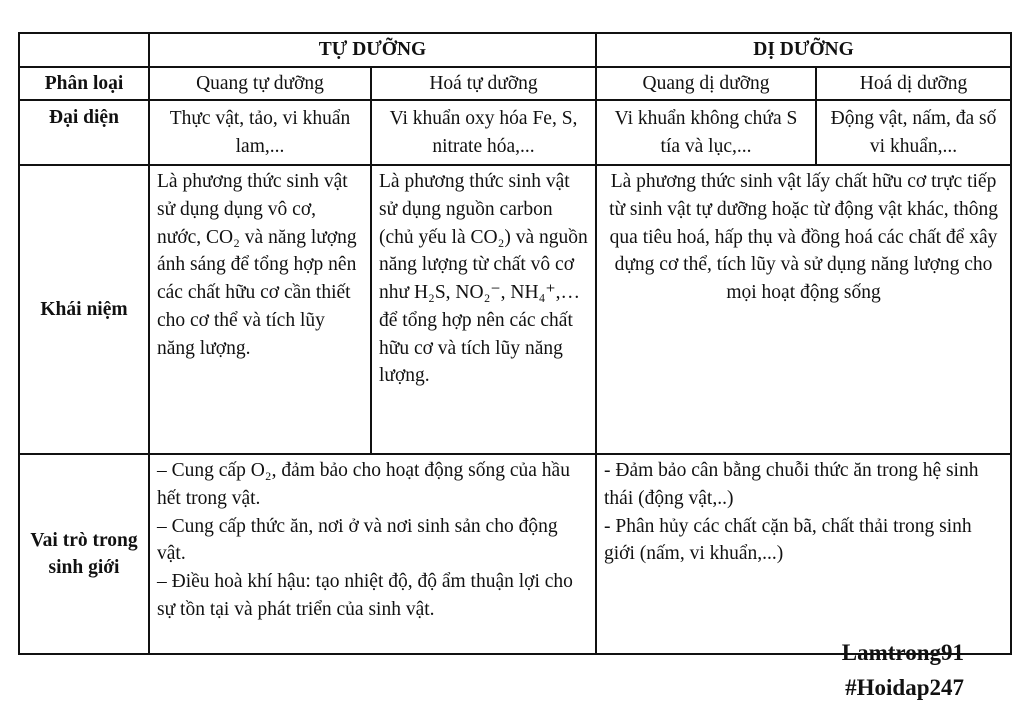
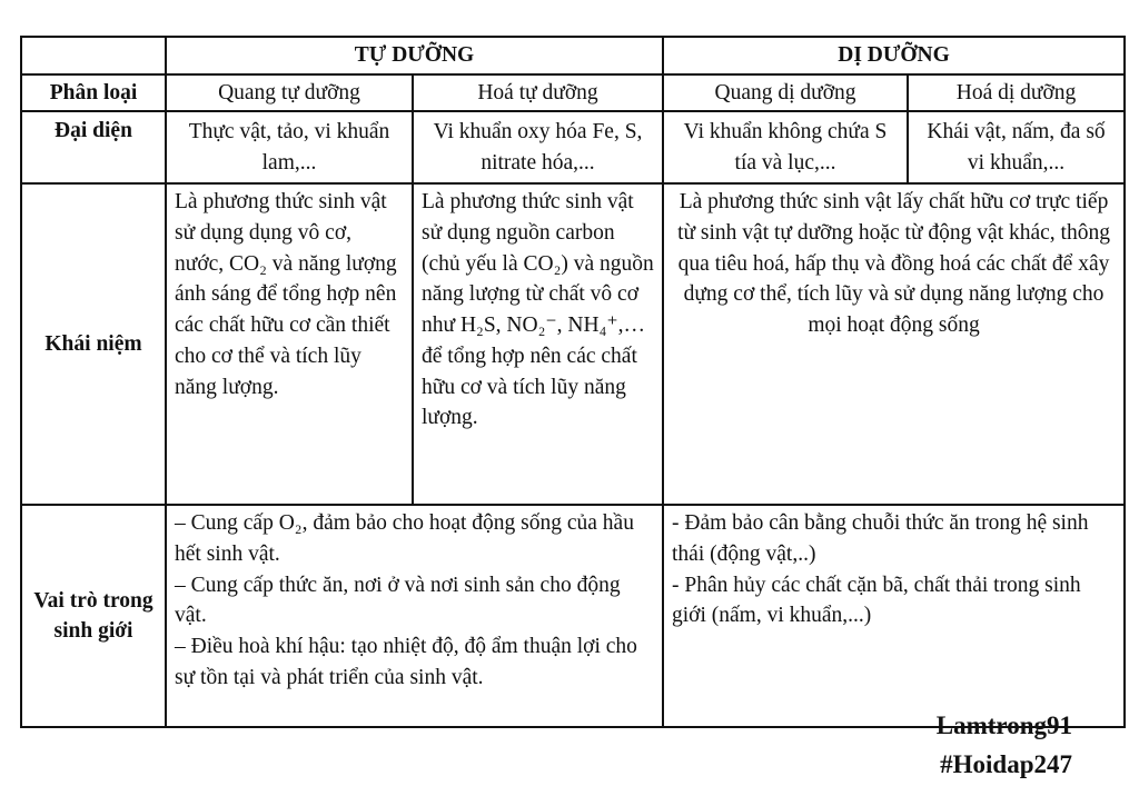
  	TỰ DƯỠNG	DỊ DƯỠNG
  Phân loại	Quang tự dưỡng	Hoá tự dưỡng	Quang dị dưỡng	Hoá dị dưỡng
- Đại diện	Thực vật, tảo, vi khuẩn lam,...	Vi khuẩn oxy hóa Fe, S, nitrate hóa,...	Vi khuẩn không chứa S tía và lục,...	Động vật, nấm, đa số vi khuẩn,...
+ Đại diện	Thực vật, tảo, vi khuẩn lam,...	Vi khuẩn oxy hóa Fe, S, nitrate hóa,...	Vi khuẩn không chứa S tía và lục,...	Khái vật, nấm, đa số vi khuẩn,...
  Khái niệm	Là phương thức sinh vật sử dụng dụng vô cơ, nước, CO₂ và năng lượng ánh sáng để tổng hợp nên các chất hữu cơ cần thiết cho cơ thể và tích lũy năng lượng.	Là phương thức sinh vật sử dụng nguồn carbon (chủ yếu là CO₂) và nguồn năng lượng từ chất vô cơ như H₂S, NO₂⁻, NH₄⁺,… để tổng hợp nên các chất hữu cơ và tích lũy năng lượng.	Là phương thức sinh vật lấy chất hữu cơ trực tiếp từ sinh vật tự dưỡng hoặc từ động vật khác, thông qua tiêu hoá, hấp thụ và đồng hoá các chất để xây dựng cơ thể, tích lũy và sử dụng năng lượng cho mọi hoạt động sống
- Vai trò trong sinh giới	– Cung cấp O₂, đảm bảo cho hoạt động sống của hầu hết trong vật. – Cung cấp thức ăn, nơi ở và nơi sinh sản cho động vật. – Điều hoà khí hậu: tạo nhiệt độ, độ ẩm thuận lợi cho sự tồn tại và phát triển của sinh vật.	- Đảm bảo cân bằng chuỗi thức ăn trong hệ sinh thái (động vật,..) - Phân hủy các chất cặn bã, chất thải trong sinh giới (nấm, vi khuẩn,...)
+ Vai trò trong sinh giới	– Cung cấp O₂, đảm bảo cho hoạt động sống của hầu hết sinh vật. – Cung cấp thức ăn, nơi ở và nơi sinh sản cho động vật. – Điều hoà khí hậu: tạo nhiệt độ, độ ẩm thuận lợi cho sự tồn tại và phát triển của sinh vật.	- Đảm bảo cân bằng chuỗi thức ăn trong hệ sinh thái (động vật,..) - Phân hủy các chất cặn bã, chất thải trong sinh giới (nấm, vi khuẩn,...)
  Lamtrong91
  #Hoidap247
